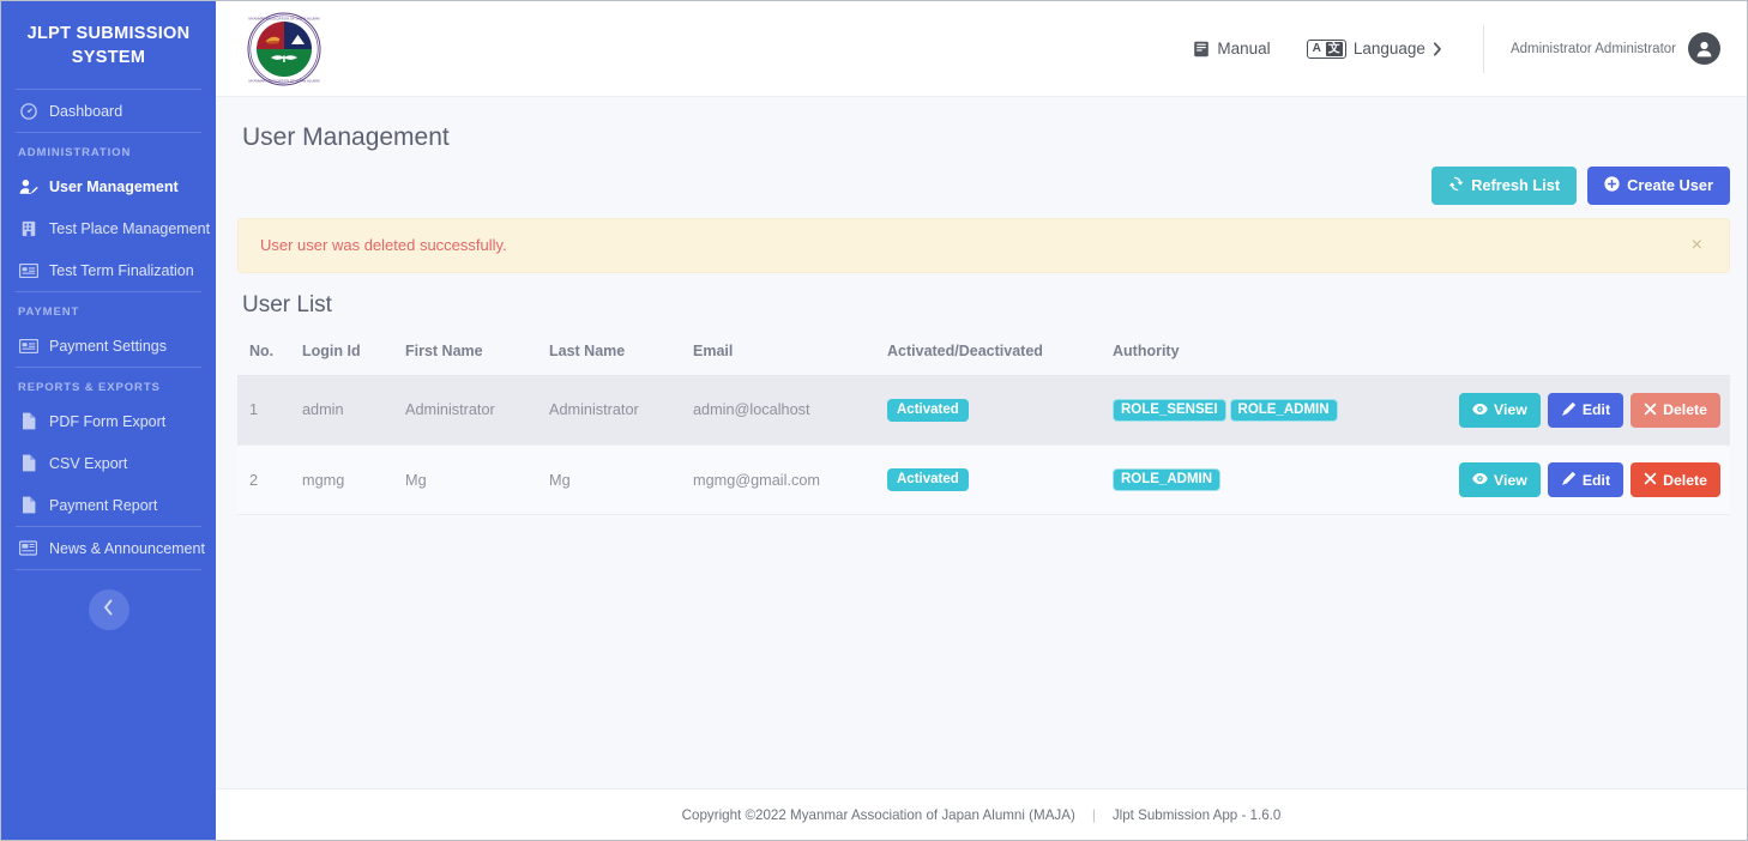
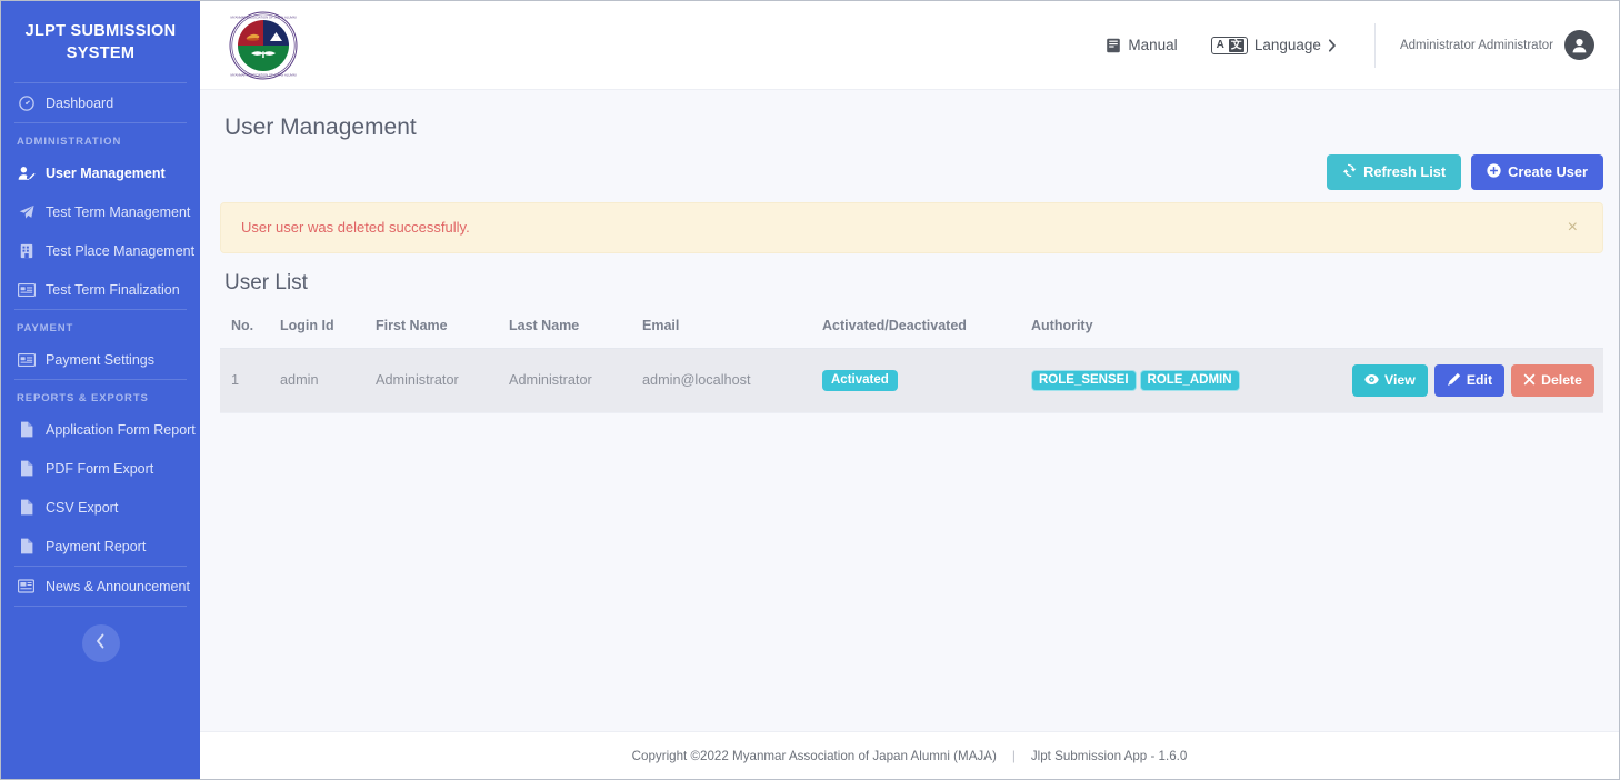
  JLPT SUBMISSION SYSTEM
  Dashboard
  ADMINISTRATION
  User Management
+ Test Term Management
  Test Place Management
  Test Term Finalization
  PAYMENT
  Payment Settings
  REPORTS & EXPORTS
+ Application Form Report
  PDF Form Export
  CSV Export
  Payment Report
  News & Announcement
  Manual
  A
  文
  Language
  Administrator Administrator
  User Management
  Refresh List
  Create User
  User user was deleted successfully.
  ×
  User List
  No.	Login Id	First Name	Last Name	Email	Activated/Deactivated	Authority
  1	admin	Administrator	Administrator	admin@localhost	Activated	ROLE_SENSEI ROLE_ADMIN	View Edit Delete
- 2	mgmg	Mg	Mg	mgmg@gmail.com	Activated	ROLE_ADMIN	View Edit Delete
  Copyright ©2022 Myanmar Association of Japan Alumni (MAJA)
  |
  Jlpt Submission App - 1.6.0
